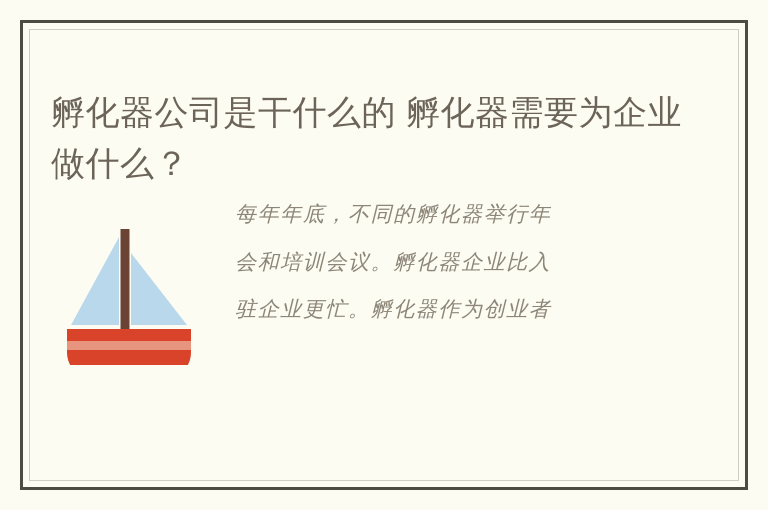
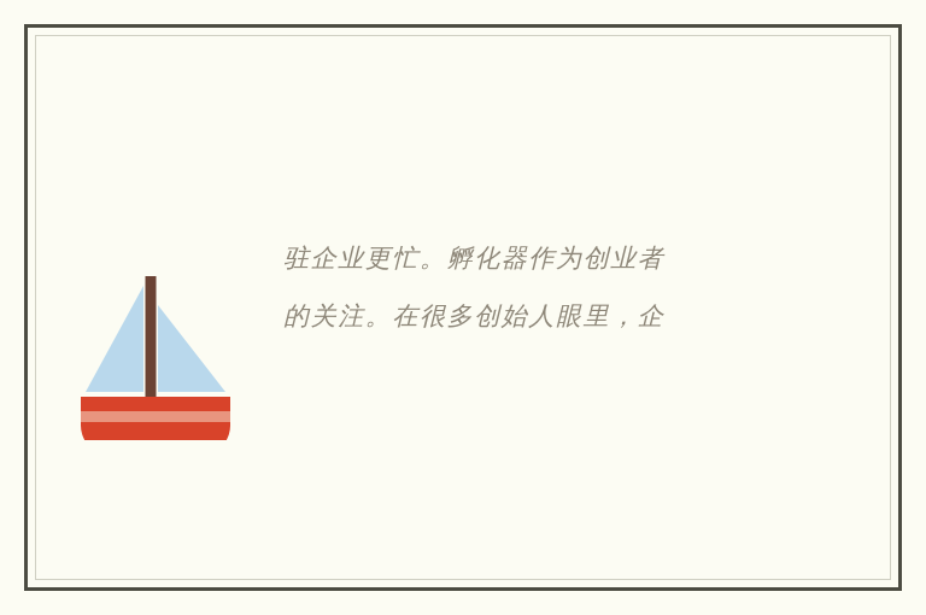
- 孵化器公司是干什么的 孵化器需要为企业做什么？
- 每年年底，不同的孵化器举行年
- 会和培训会议。孵化器企业比入
  驻企业更忙。孵化器作为创业者
+ 的关注。在很多创始人眼里，企
